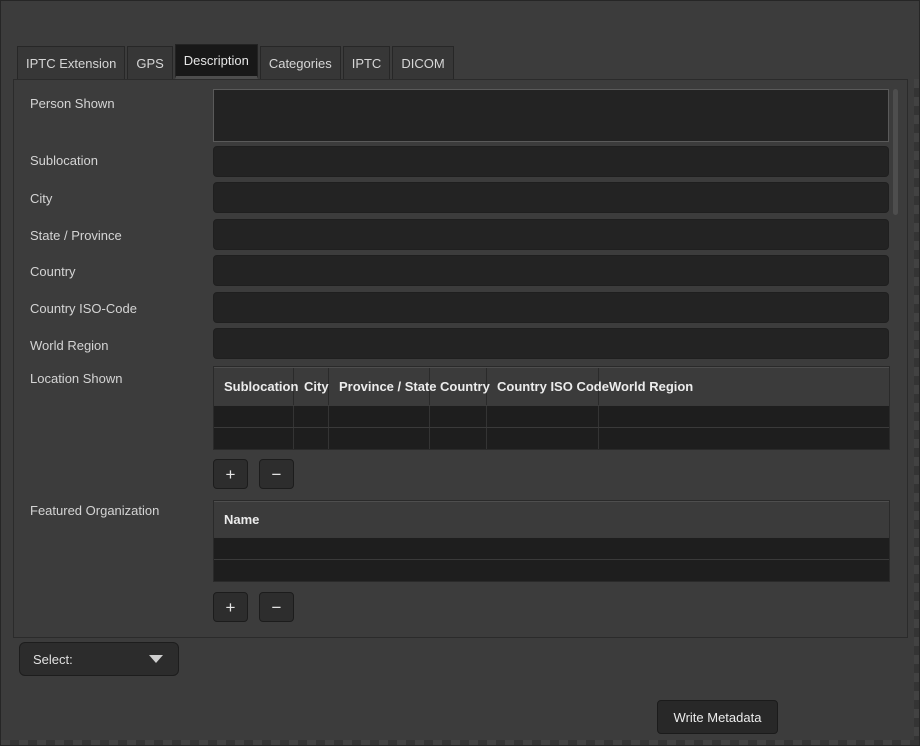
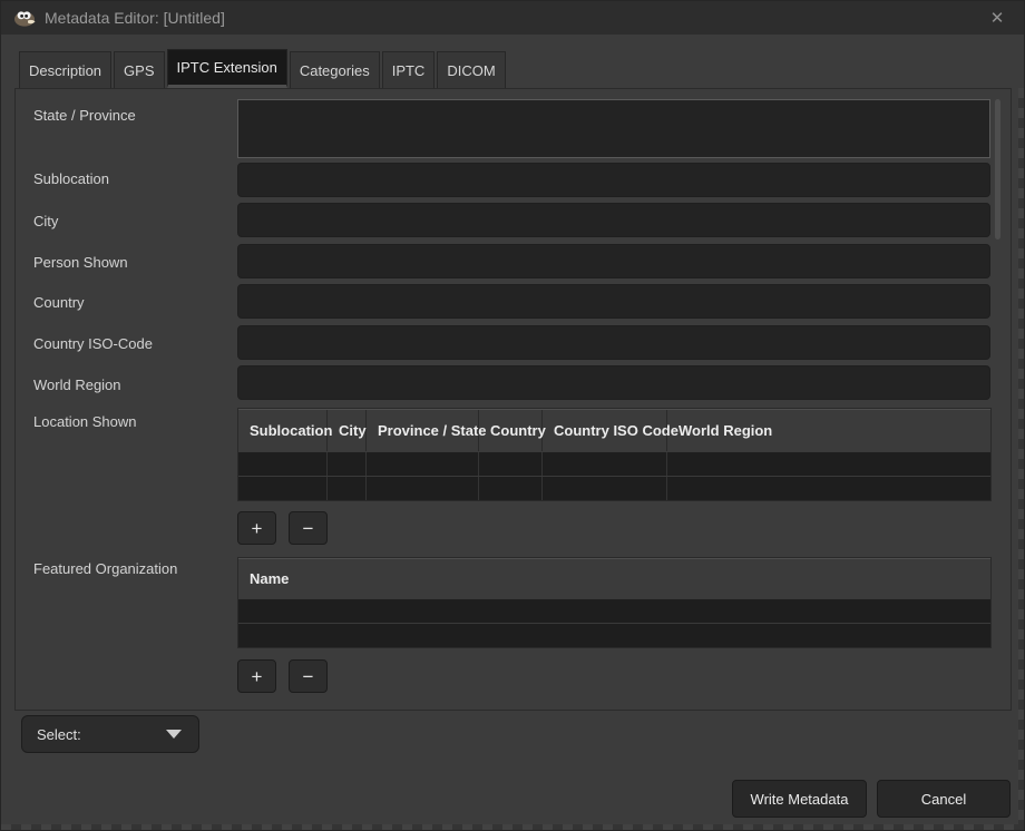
+ Metadata Editor: [Untitled]
+ ✕
- IPTC Extension
+ Description
  GPS
- Description
+ IPTC Extension
  Categories
  IPTC
  DICOM
- Person Shown
+ State / Province
  Sublocation
  City
- State / Province
+ Person Shown
  Country
  Country ISO-Code
  World Region
  Location Shown
  Featured Organization
  Sublocatio
  City
  Province / Stat
  Country
  Country ISO Cod
  World Region
  +
  −
  Name
  +
  −
  Select:
  Write Metadata
+ Cancel
